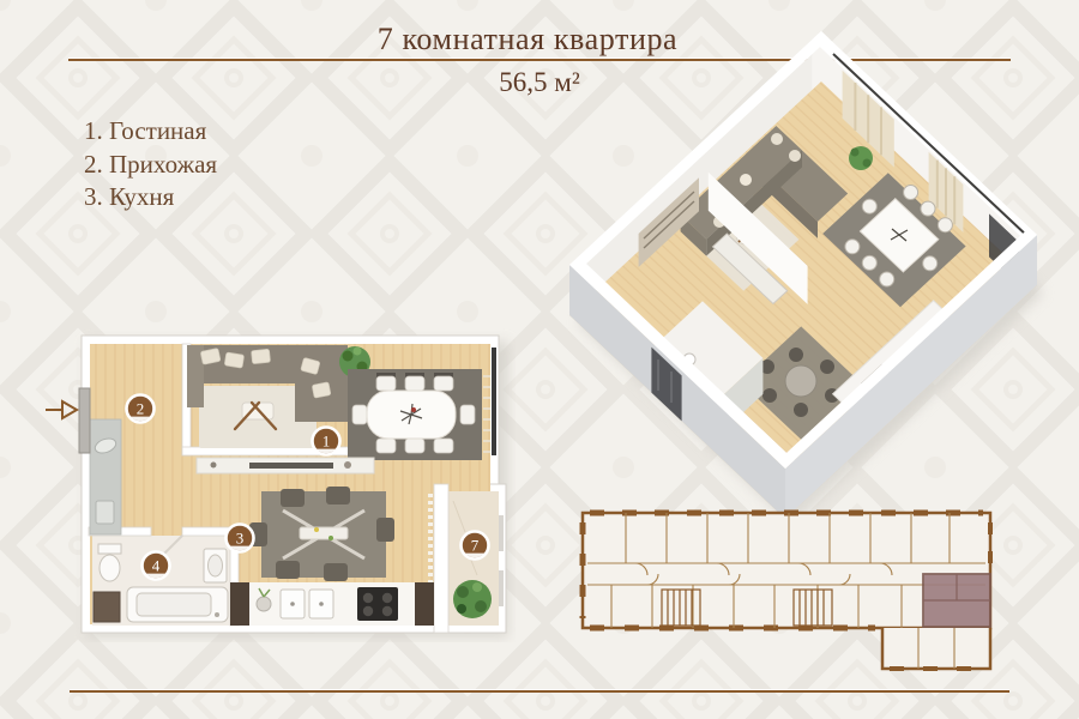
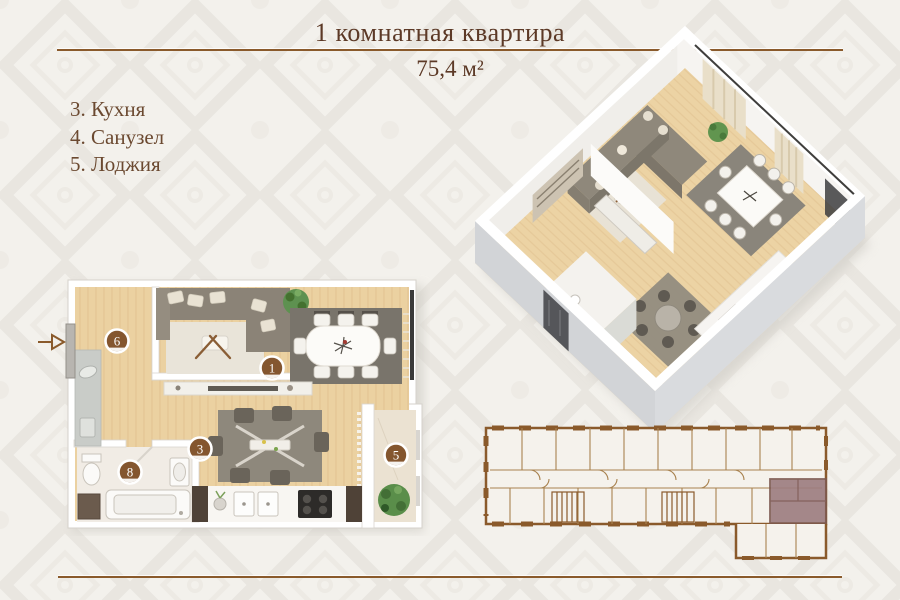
- 7 комнатная квартира
+ 1 комнатная квартира
- 56,5 м²
+ 75,4 м²
- 1. Гостиная
- 2. Прихожая
  3. Кухня
+ 4. Санузел
+ 5. Лоджия
  1
- 2
+ 6
  3
- 4
+ 8
- 7
+ 5
